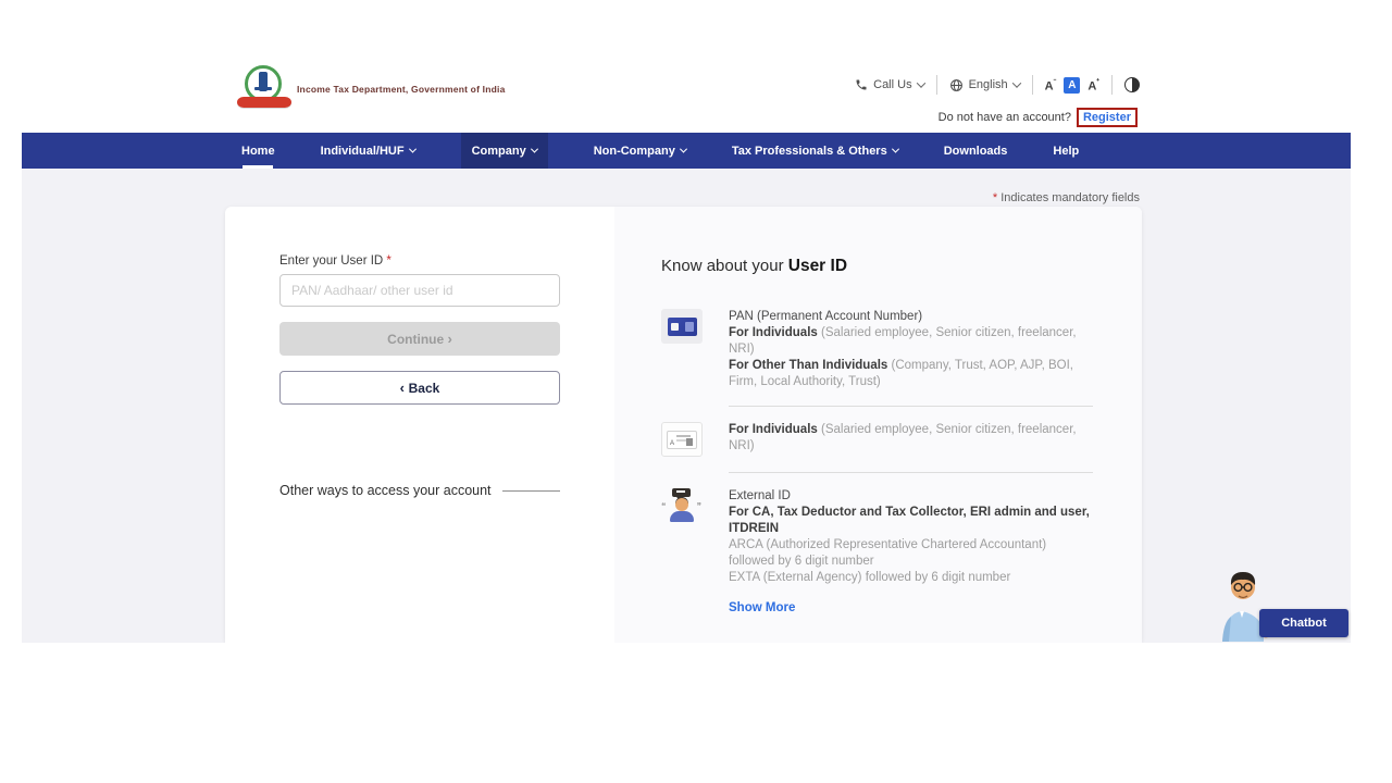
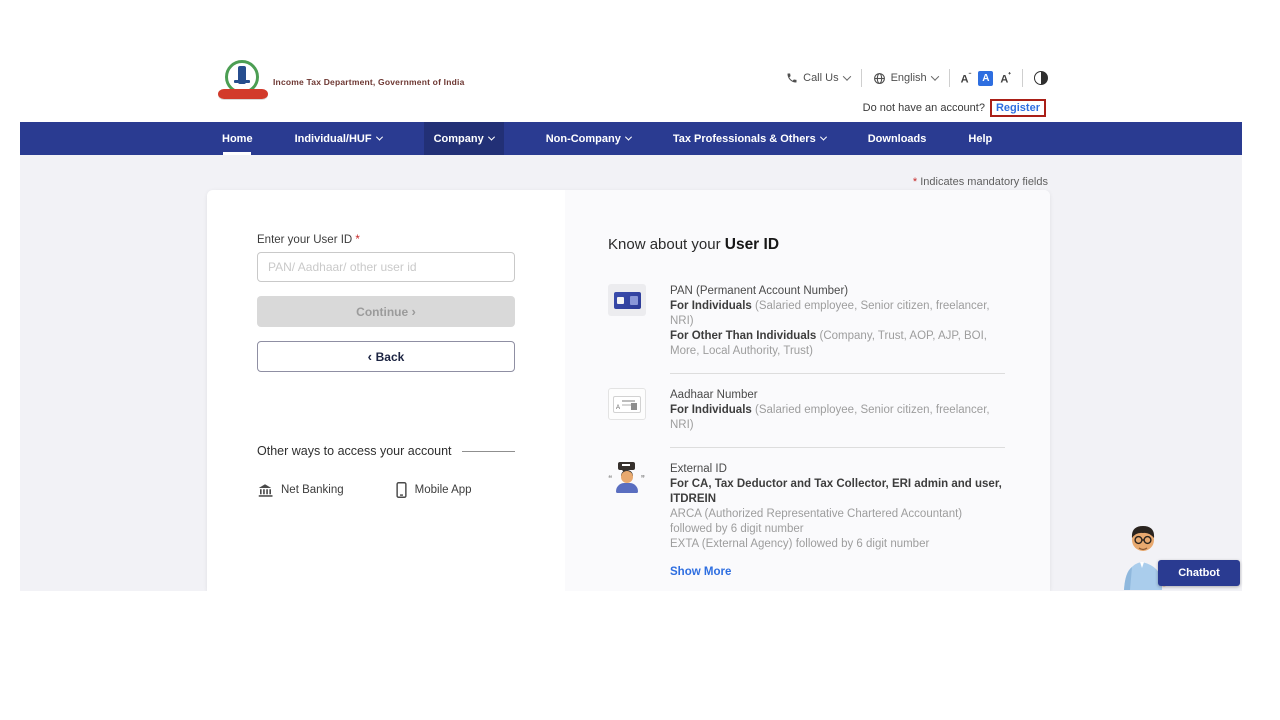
  Income Tax Department, Government of India
  Call Us
  English
  A⁻
  A
  A⁺
  Do not have an account?
  Register
  Home
  Individual/HUF
  Company
  Non-Company
  Tax Professionals & Others
  Downloads
  Help
  * Indicates mandatory fields
  Enter your User ID *
  PAN/ Aadhaar/ other user id Continue › ‹ Back
  Other ways to access your account
+ Net Banking
+ Mobile App
  Know about your User ID
  PAN (Permanent Account Number)
  For Individuals (Salaried employee, Senior citizen, freelancer, NRI)
- For Other Than Individuals (Company, Trust, AOP, AJP, BOI, Firm, Local Authority, Trust)
+ For Other Than Individuals (Company, Trust, AOP, AJP, BOI, More, Local Authority, Trust)
+ Aadhaar Number
  For Individuals (Salaried employee, Senior citizen, freelancer, NRI)
  ❝
  ❞
  External ID
  For CA, Tax Deductor and Tax Collector, ERI admin and user, ITDREIN
  ARCA (Authorized Representative Chartered Accountant) followed by 6 digit number
  EXTA (External Agency) followed by 6 digit number
  Show More
  Chatbot
